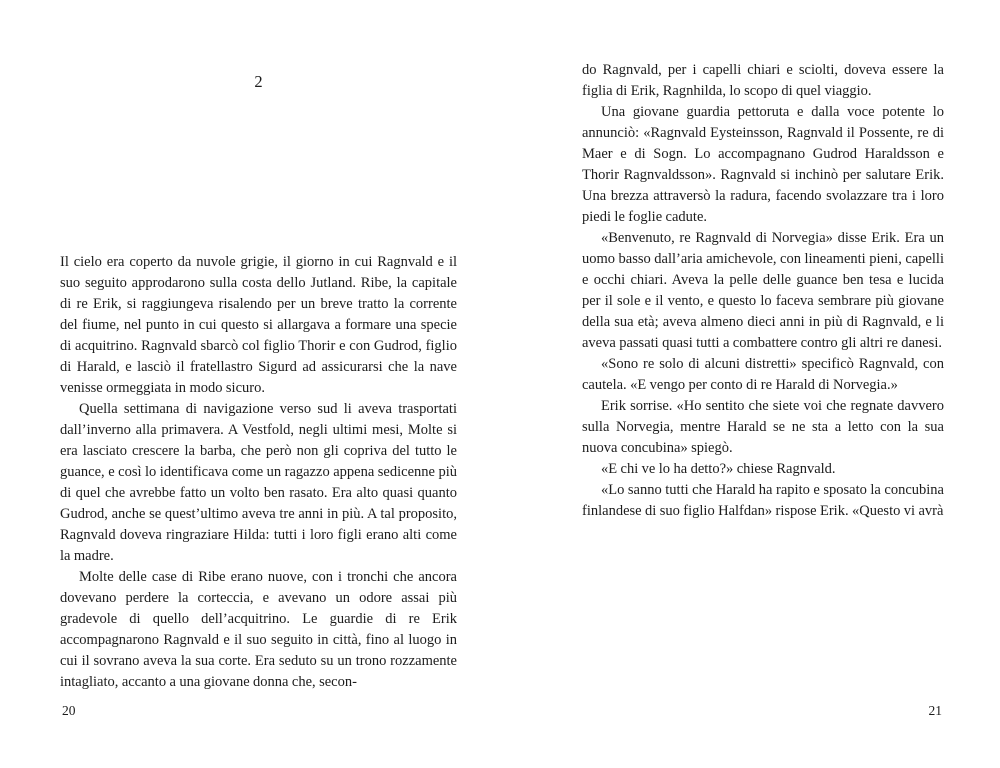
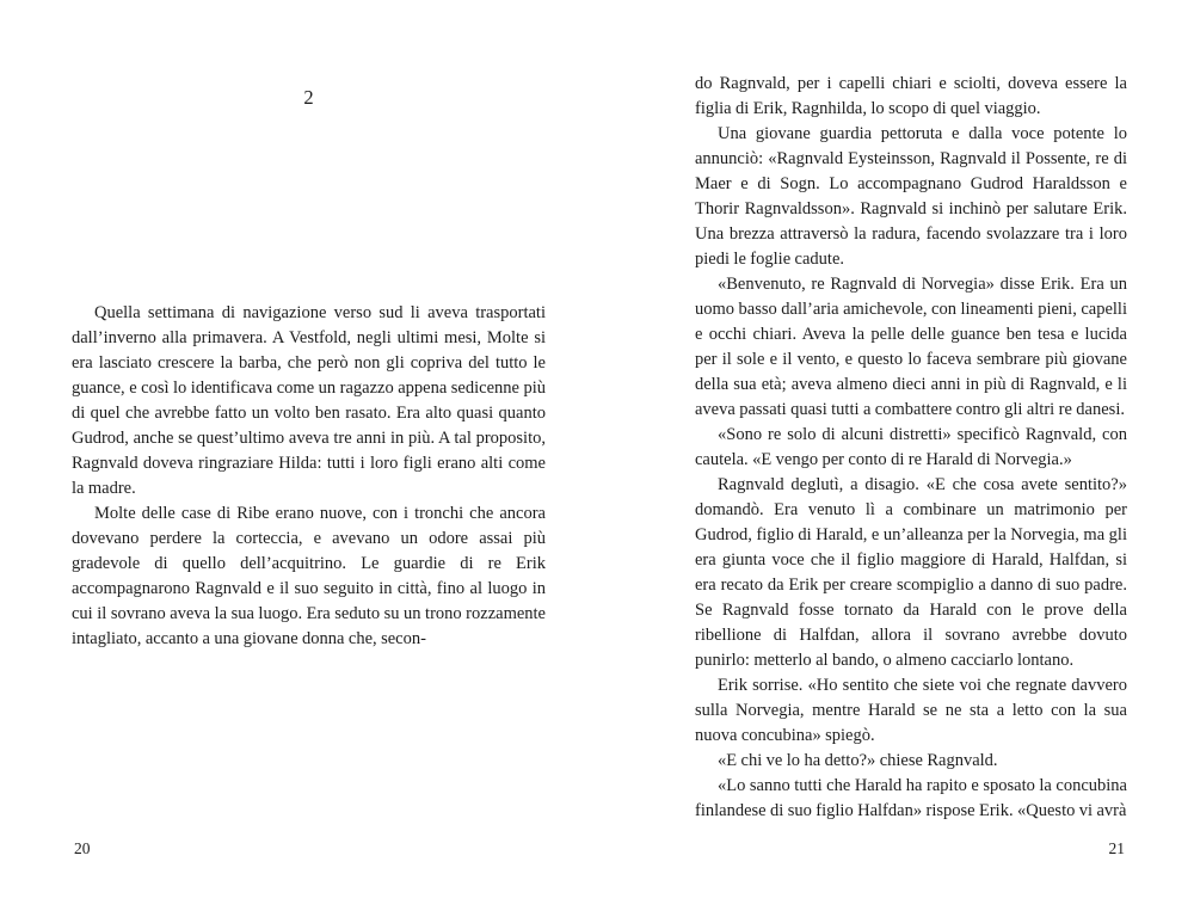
  2
- Il cielo era coperto da nuvole grigie, il giorno in cui Ragnvald e il suo seguito approdarono sulla costa dello Jutland. Ribe, la capitale di re Erik, si raggiungeva risalendo per un breve tratto la corrente del fiume, nel punto in cui questo si allargava a formare una specie di acquitrino. Ragnvald sbarcò col figlio Thorir e con Gudrod, figlio di Harald, e lasciò il fratellastro Sigurd ad assicurarsi che la nave venisse ormeggiata in modo sicuro.
  Quella settimana di navigazione verso sud li aveva trasportati dall’inverno alla primavera. A Vestfold, negli ultimi mesi, Molte si era lasciato crescere la barba, che però non gli copriva del tutto le guance, e così lo identificava come un ragazzo appena sedicenne più di quel che avrebbe fatto un volto ben rasato. Era alto quasi quanto Gudrod, anche se quest’ultimo aveva tre anni in più. A tal proposito, Ragnvald doveva ringraziare Hilda: tutti i loro figli erano alti come la madre.
- Molte delle case di Ribe erano nuove, con i tronchi che ancora dovevano perdere la corteccia, e avevano un odore assai più gradevole di quello dell’acquitrino. Le guardie di re Erik accompagnarono Ragnvald e il suo seguito in città, fino al luogo in cui il sovrano aveva la sua corte. Era seduto su un trono rozzamente intagliato, accanto a una giovane donna che, secon-
+ Molte delle case di Ribe erano nuove, con i tronchi che ancora dovevano perdere la corteccia, e avevano un odore assai più gradevole di quello dell’acquitrino. Le guardie di re Erik accompagnarono Ragnvald e il suo seguito in città, fino al luogo in cui il sovrano aveva la sua luogo. Era seduto su un trono rozzamente intagliato, accanto a una giovane donna che, secon-
  20
  do Ragnvald, per i capelli chiari e sciolti, doveva essere la figlia di Erik, Ragnhilda, lo scopo di quel viaggio.
  Una giovane guardia pettoruta e dalla voce potente lo annunciò: «Ragnvald Eysteinsson, Ragnvald il Possente, re di Maer e di Sogn. Lo accompagnano Gudrod Haraldsson e Thorir Ragnvaldsson». Ragnvald si inchinò per salutare Erik. Una brezza attraversò la radura, facendo svolazzare tra i loro piedi le foglie cadute.
  «Benvenuto, re Ragnvald di Norvegia» disse Erik. Era un uomo basso dall’aria amichevole, con lineamenti pieni, capelli e occhi chiari. Aveva la pelle delle guance ben tesa e lucida per il sole e il vento, e questo lo faceva sembrare più giovane della sua età; aveva almeno dieci anni in più di Ragnvald, e li aveva passati quasi tutti a combattere contro gli altri re danesi.
  «Sono re solo di alcuni distretti» specificò Ragnvald, con cautela. «E vengo per conto di re Harald di Norvegia.»
+ Ragnvald deglutì, a disagio. «E che cosa avete sentito?» domandò. Era venuto lì a combinare un matrimonio per Gudrod, figlio di Harald, e un’alleanza per la Norvegia, ma gli era giunta voce che il figlio maggiore di Harald, Halfdan, si era recato da Erik per creare scompiglio a danno di suo padre. Se Ragnvald fosse tornato da Harald con le prove della ribellione di Halfdan, allora il sovrano avrebbe dovuto punirlo: metterlo al bando, o almeno cacciarlo lontano.
  Erik sorrise. «Ho sentito che siete voi che regnate davvero sulla Norvegia, mentre Harald se ne sta a letto con la sua nuova concubina» spiegò.
  «E chi ve lo ha detto?» chiese Ragnvald.
  «Lo sanno tutti che Harald ha rapito e sposato la concubina finlandese di suo figlio Halfdan» rispose Erik. «Questo vi avrà
  21
